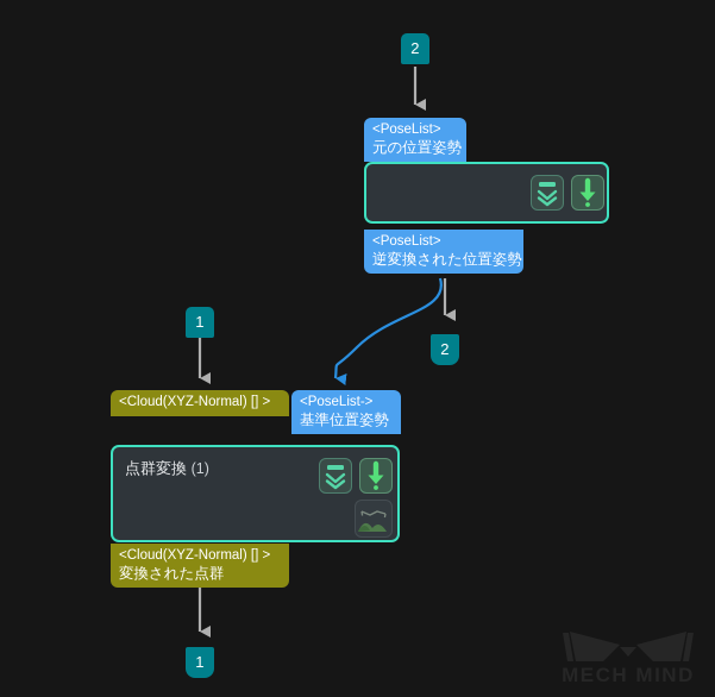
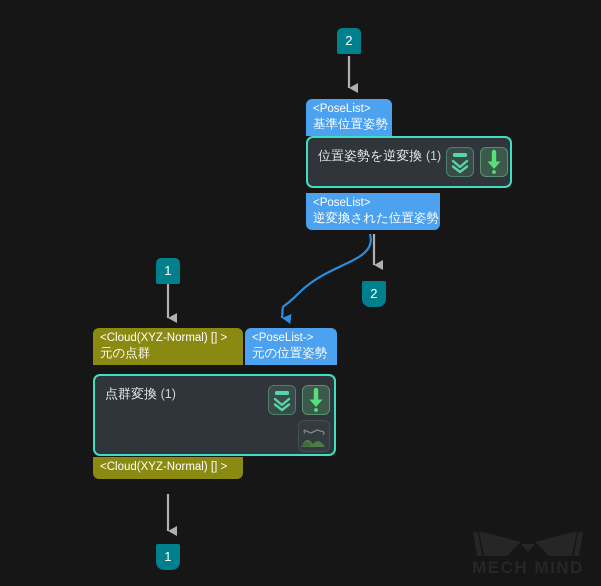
  2
  2
  1
  1
  <PoseList>
- 元の位置姿勢
+ 基準位置姿勢
+ 位置姿勢を逆変換 (1)
  <PoseList>
  逆変換された位置姿勢
  <Cloud(XYZ-Normal) [] >
+ 元の点群
  <PoseList->
- 基準位置姿勢
+ 元の位置姿勢
  点群変換 (1)
  <Cloud(XYZ-Normal) [] >
- 変換された点群
